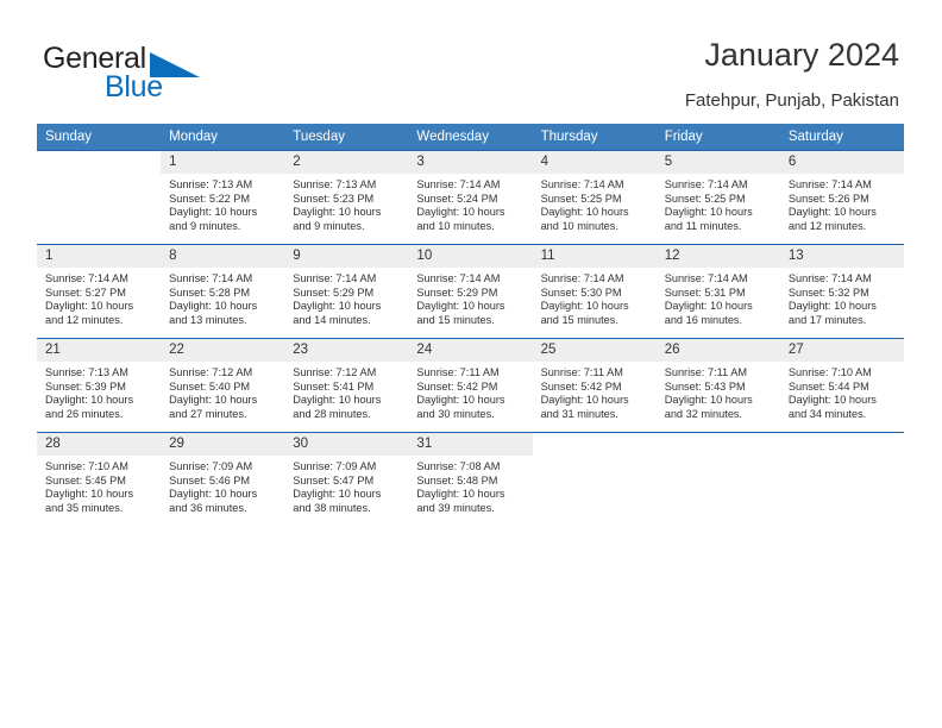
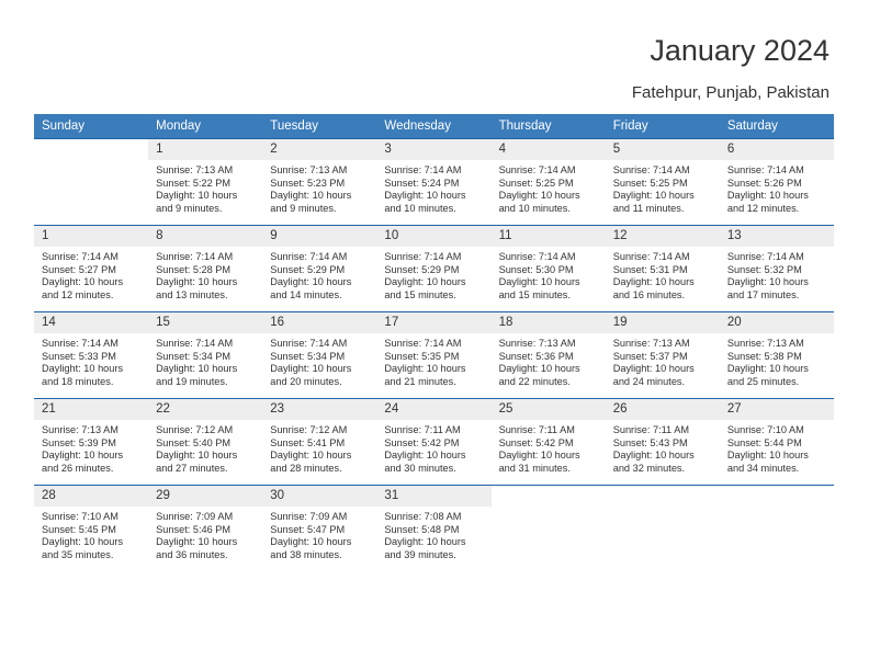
- General
- Blue
  January 2024
  Fatehpur, Punjab, Pakistan
  Sunday	Monday	Tuesday	Wednesday	Thursday	Friday	Saturday
  	1Sunrise: 7:13 AMSunset: 5:22 PMDaylight: 10 hoursand 9 minutes.	2Sunrise: 7:13 AMSunset: 5:23 PMDaylight: 10 hoursand 9 minutes.	3Sunrise: 7:14 AMSunset: 5:24 PMDaylight: 10 hoursand 10 minutes.	4Sunrise: 7:14 AMSunset: 5:25 PMDaylight: 10 hoursand 10 minutes.	5Sunrise: 7:14 AMSunset: 5:25 PMDaylight: 10 hoursand 11 minutes.	6Sunrise: 7:14 AMSunset: 5:26 PMDaylight: 10 hoursand 12 minutes.
  1Sunrise: 7:14 AMSunset: 5:27 PMDaylight: 10 hoursand 12 minutes.	8Sunrise: 7:14 AMSunset: 5:28 PMDaylight: 10 hoursand 13 minutes.	9Sunrise: 7:14 AMSunset: 5:29 PMDaylight: 10 hoursand 14 minutes.	10Sunrise: 7:14 AMSunset: 5:29 PMDaylight: 10 hoursand 15 minutes.	11Sunrise: 7:14 AMSunset: 5:30 PMDaylight: 10 hoursand 15 minutes.	12Sunrise: 7:14 AMSunset: 5:31 PMDaylight: 10 hoursand 16 minutes.	13Sunrise: 7:14 AMSunset: 5:32 PMDaylight: 10 hoursand 17 minutes.
+ 14Sunrise: 7:14 AMSunset: 5:33 PMDaylight: 10 hoursand 18 minutes.	15Sunrise: 7:14 AMSunset: 5:34 PMDaylight: 10 hoursand 19 minutes.	16Sunrise: 7:14 AMSunset: 5:34 PMDaylight: 10 hoursand 20 minutes.	17Sunrise: 7:14 AMSunset: 5:35 PMDaylight: 10 hoursand 21 minutes.	18Sunrise: 7:13 AMSunset: 5:36 PMDaylight: 10 hoursand 22 minutes.	19Sunrise: 7:13 AMSunset: 5:37 PMDaylight: 10 hoursand 24 minutes.	20Sunrise: 7:13 AMSunset: 5:38 PMDaylight: 10 hoursand 25 minutes.
  21Sunrise: 7:13 AMSunset: 5:39 PMDaylight: 10 hoursand 26 minutes.	22Sunrise: 7:12 AMSunset: 5:40 PMDaylight: 10 hoursand 27 minutes.	23Sunrise: 7:12 AMSunset: 5:41 PMDaylight: 10 hoursand 28 minutes.	24Sunrise: 7:11 AMSunset: 5:42 PMDaylight: 10 hoursand 30 minutes.	25Sunrise: 7:11 AMSunset: 5:42 PMDaylight: 10 hoursand 31 minutes.	26Sunrise: 7:11 AMSunset: 5:43 PMDaylight: 10 hoursand 32 minutes.	27Sunrise: 7:10 AMSunset: 5:44 PMDaylight: 10 hoursand 34 minutes.
  28Sunrise: 7:10 AMSunset: 5:45 PMDaylight: 10 hoursand 35 minutes.	29Sunrise: 7:09 AMSunset: 5:46 PMDaylight: 10 hoursand 36 minutes.	30Sunrise: 7:09 AMSunset: 5:47 PMDaylight: 10 hoursand 38 minutes.	31Sunrise: 7:08 AMSunset: 5:48 PMDaylight: 10 hoursand 39 minutes.
